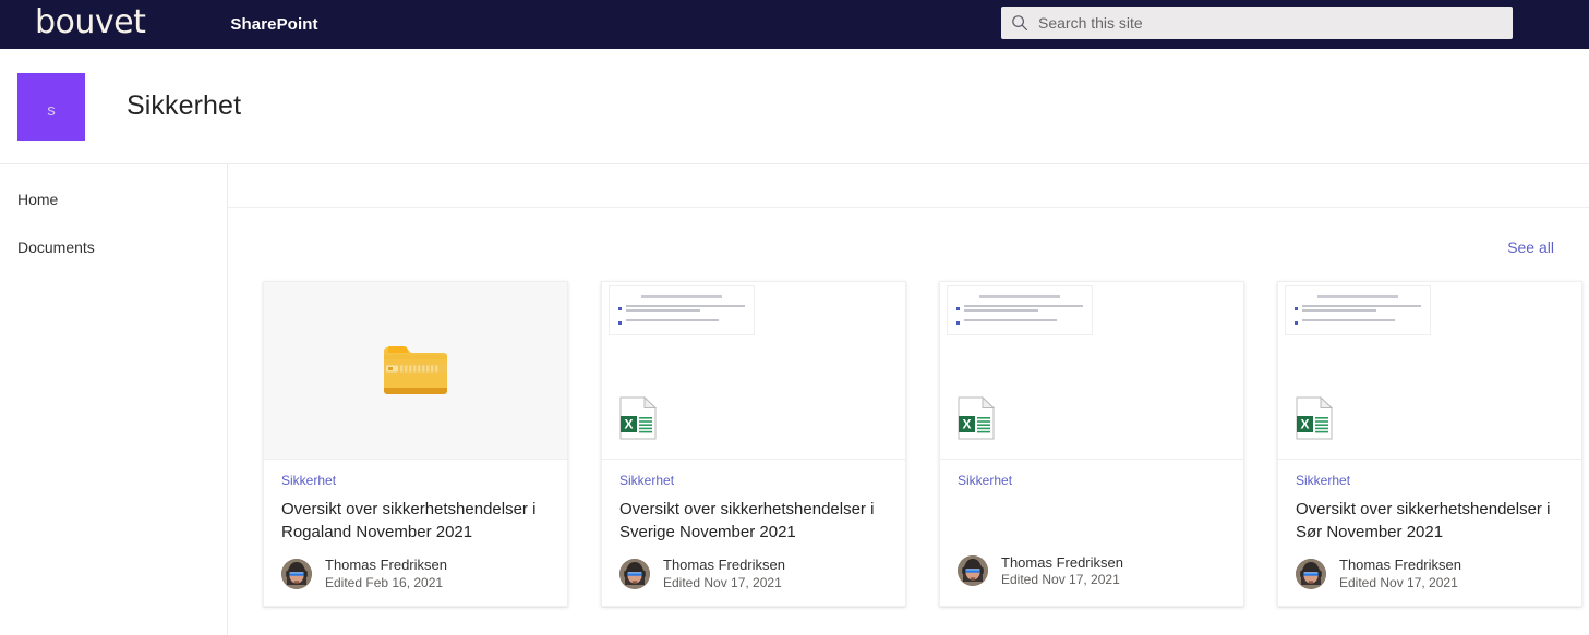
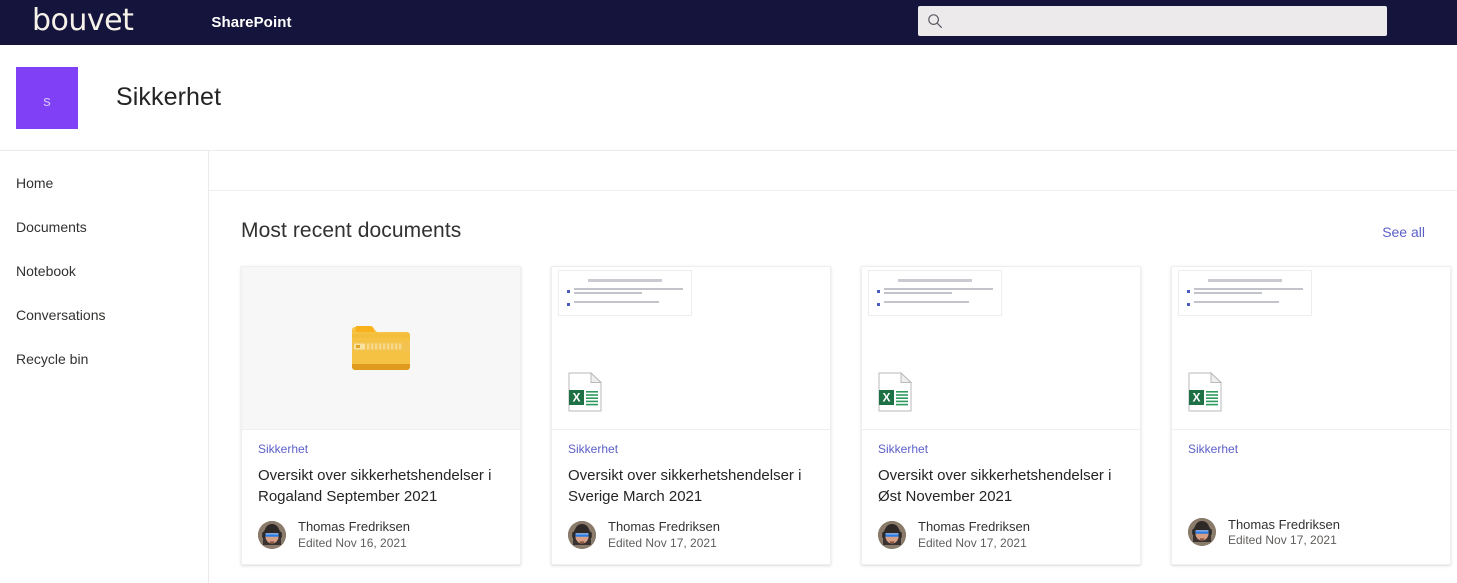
  bouvet
  SharePoint
- Search this site
  s
  Sikkerhet
  Home
  Documents
+ Notebook
+ Conversations
+ Recycle bin
+ Most recent documents
  See all
  Sikkerhet
- Oversikt over sikkerhetshendelser i Rogaland November 2021
+ Oversikt over sikkerhetshendelser i Rogaland September 2021
  Thomas Fredriksen
- Edited Feb 16, 2021
+ Edited Nov 16, 2021
  X
  Sikkerhet
- Oversikt over sikkerhetshendelser i Sverige November 2021
+ Oversikt over sikkerhetshendelser i Sverige March 2021
  Thomas Fredriksen
  Edited Nov 17, 2021
  X
  Sikkerhet
+ Oversikt over sikkerhetshendelser i Øst November 2021
  Thomas Fredriksen
  Edited Nov 17, 2021
  X
  Sikkerhet
- Oversikt over sikkerhetshendelser i Sør November 2021
  Thomas Fredriksen
  Edited Nov 17, 2021
